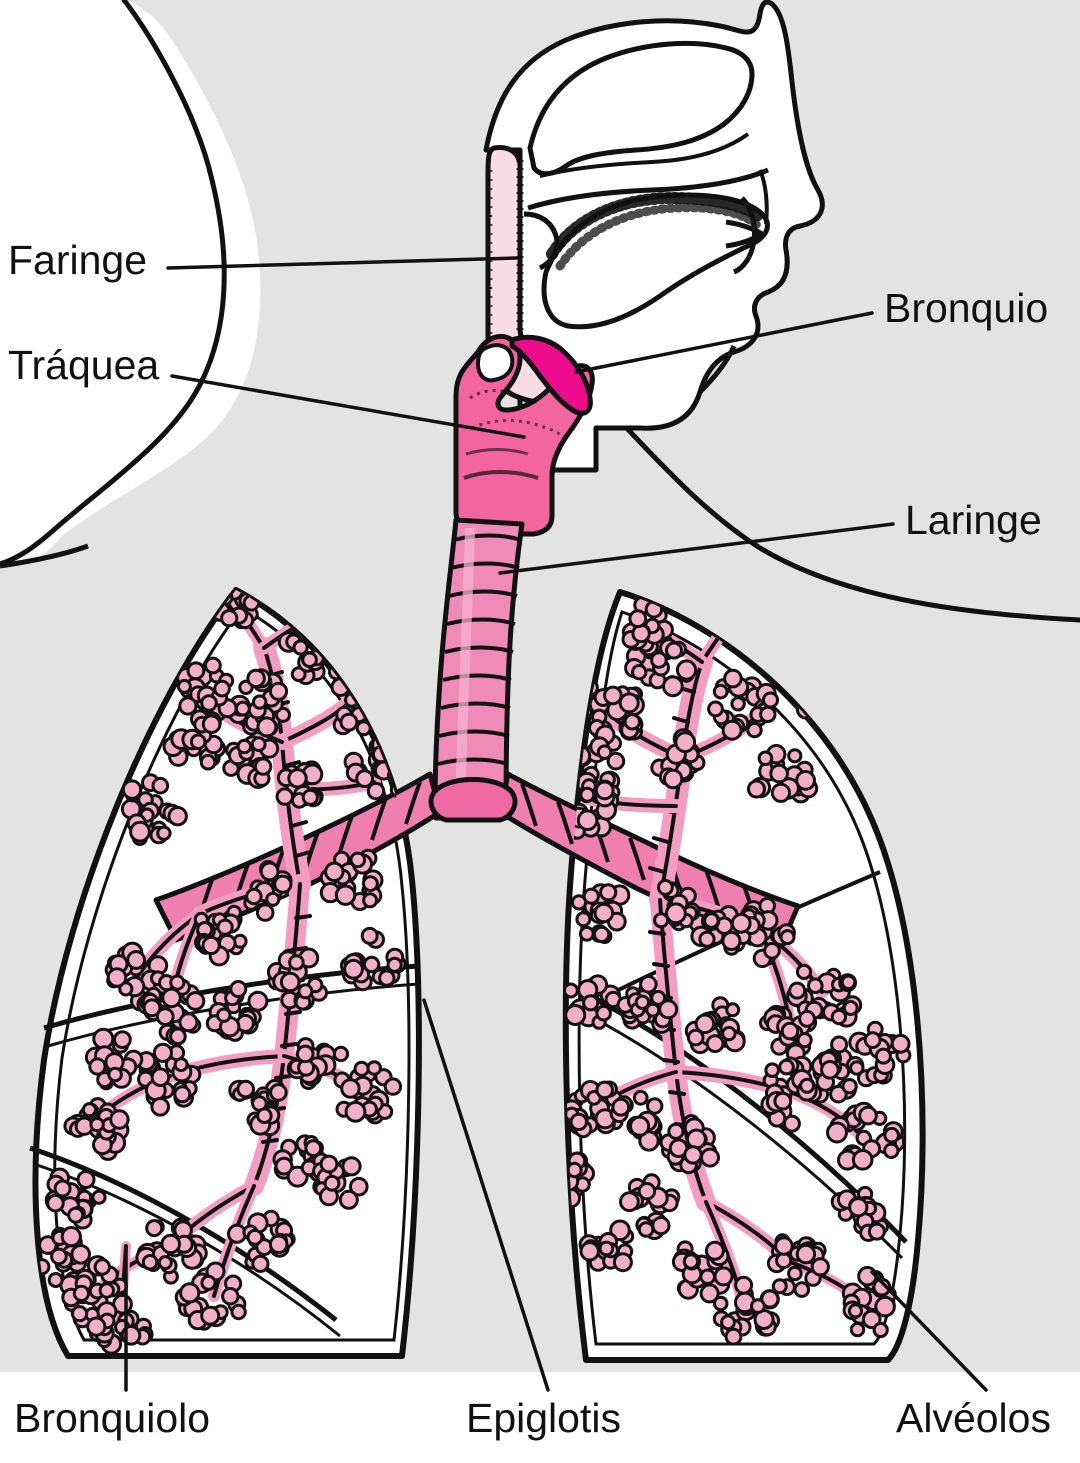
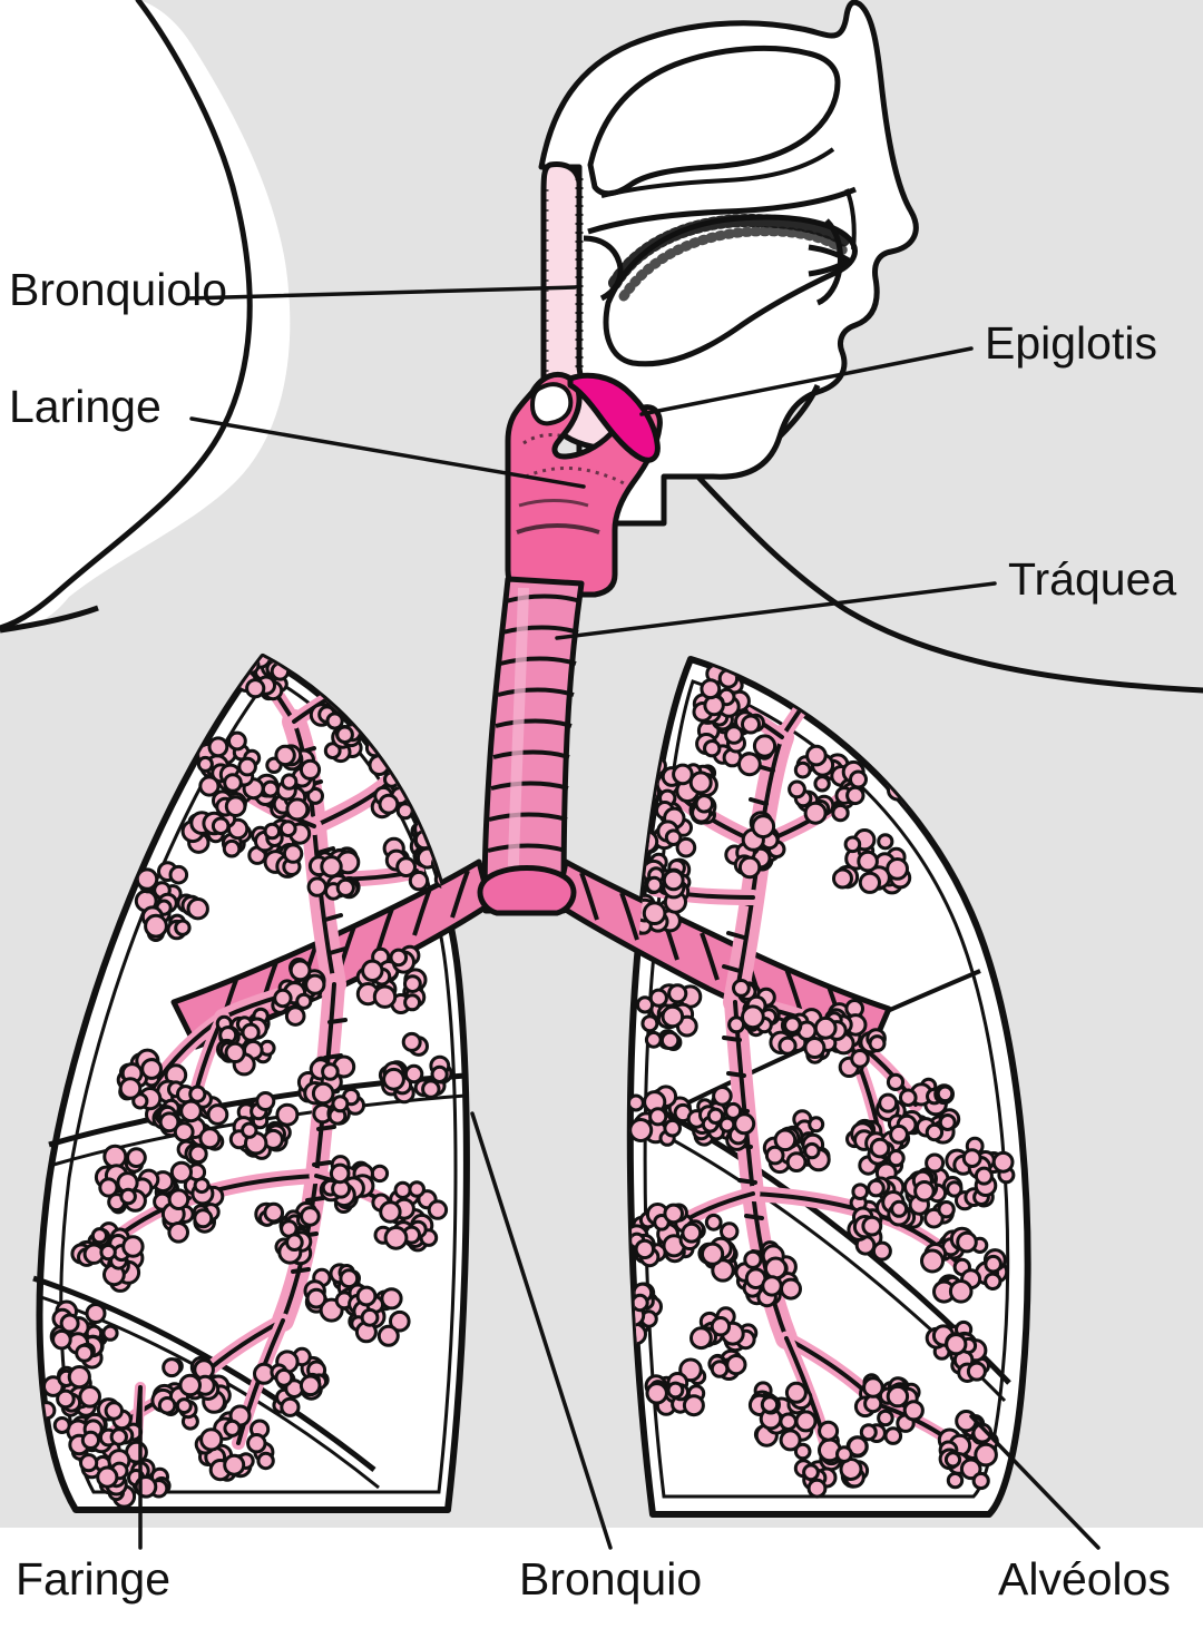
- Faringe
+ Bronquiolo
- Tráquea
+ Laringe
- Bronquio
+ Epiglotis
- Laringe
+ Tráquea
- Bronquiolo
+ Faringe
- Epiglotis
+ Bronquio
  Alvéolos
